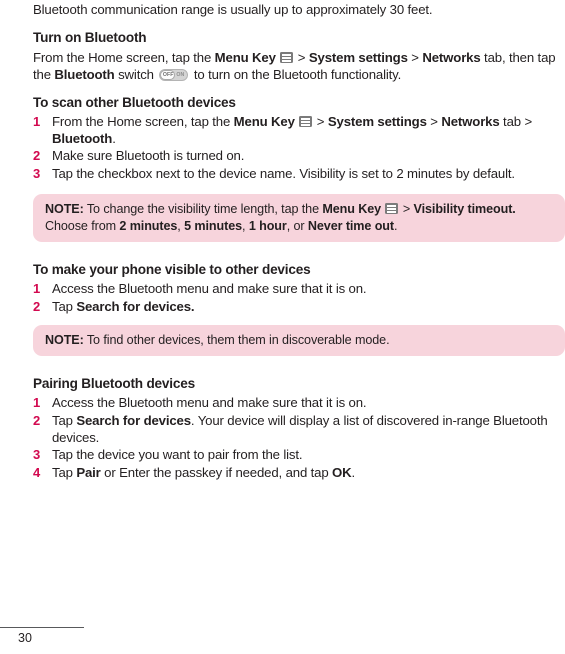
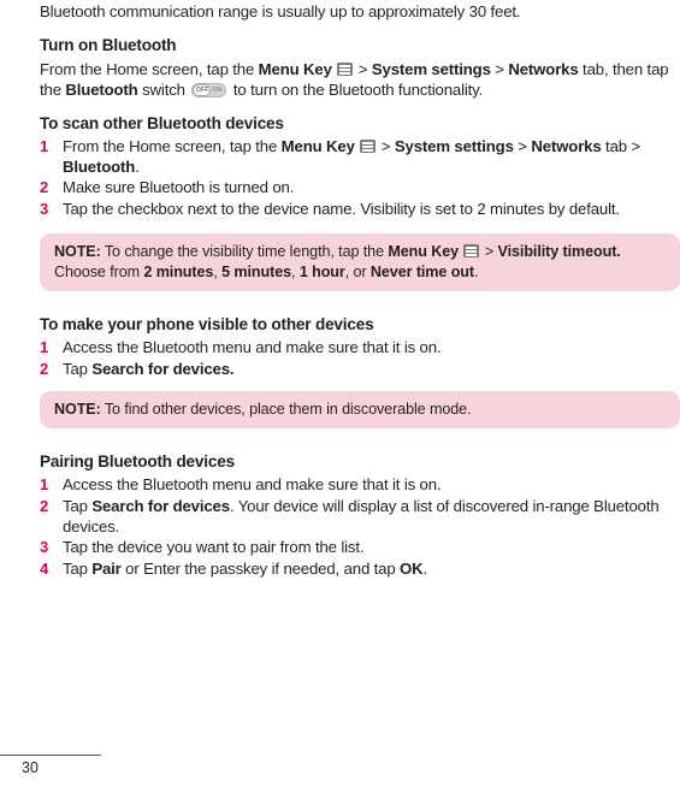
  Bluetooth communication range is usually up to approximately 30 feet.
  Turn on Bluetooth
  From the Home screen, tap the Menu Key > System settings > Networks tab, then tap the Bluetooth switch
  to turn on the Bluetooth functionality.
  To scan other Bluetooth devices
  1
  From the Home screen, tap the Menu Key > System settings > Networks tab > Bluetooth.
  2
  Make sure Bluetooth is turned on.
  3
  Tap the checkbox next to the device name. Visibility is set to 2 minutes by default.
  NOTE: To change the visibility time length, tap the Menu Key > Visibility timeout. Choose from 2 minutes, 5 minutes, 1 hour, or Never time out.
  To make your phone visible to other devices
  1
  Access the Bluetooth menu and make sure that it is on.
  2
  Tap Search for devices.
- NOTE: To find other devices, them them in discoverable mode.
+ NOTE: To find other devices, place them in discoverable mode.
  Pairing Bluetooth devices
  1
  Access the Bluetooth menu and make sure that it is on.
  2
  Tap Search for devices. Your device will display a list of discovered in-range Bluetooth devices.
  3
  Tap the device you want to pair from the list.
  4
  Tap Pair or Enter the passkey if needed, and tap OK.
  30
